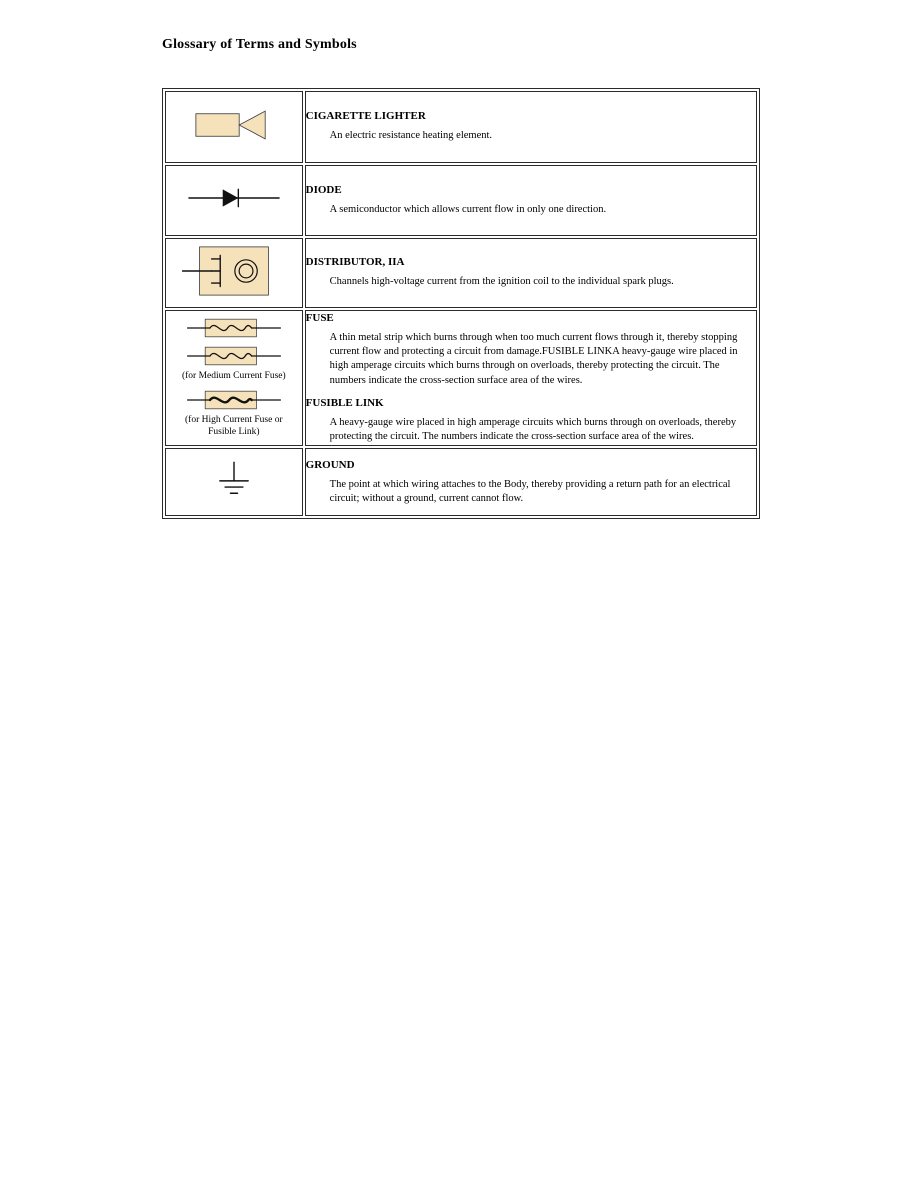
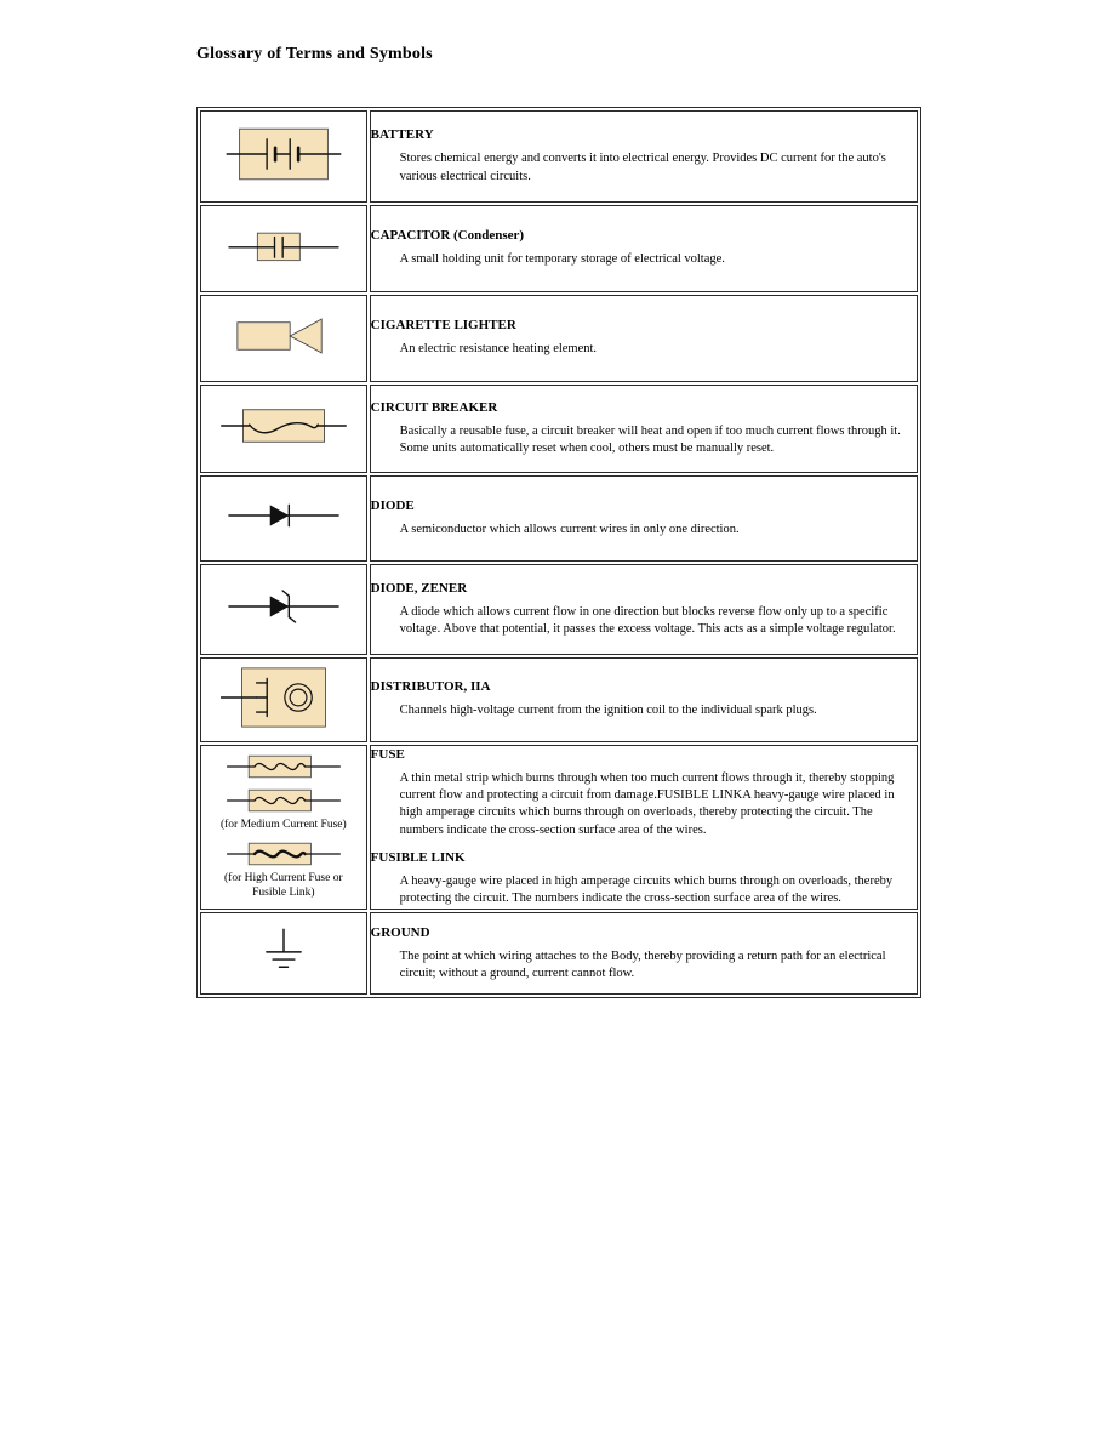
  Glossary of Terms and Symbols
+ 	BATTERY Stores chemical energy and converts it into electrical energy. Provides DC current for the auto's various electrical circuits.
+ 	CAPACITOR (Condenser) A small holding unit for temporary storage of electrical voltage.
  	CIGARETTE LIGHTER An electric resistance heating element.
+ 	CIRCUIT BREAKER Basically a reusable fuse, a circuit breaker will heat and open if too much current flows through it. Some units automatically reset when cool, others must be manually reset.
- 	DIODE A semiconductor which allows current flow in only one direction.
+ 	DIODE A semiconductor which allows current wires in only one direction.
+ 	DIODE, ZENER A diode which allows current flow in one direction but blocks reverse flow only up to a specific voltage. Above that potential, it passes the excess voltage. This acts as a simple voltage regulator.
  	DISTRIBUTOR, IIA Channels high-voltage current from the ignition coil to the individual spark plugs.
  (for Medium Current Fuse) (for High Current Fuse or Fusible Link)	FUSE A thin metal strip which burns through when too much current flows through it, thereby stopping current flow and protecting a circuit from damage.FUSIBLE LINKA heavy-gauge wire placed in high amperage circuits which burns through on overloads, thereby protecting the circuit. The numbers indicate the cross-section surface area of the wires. FUSIBLE LINK A heavy-gauge wire placed in high amperage circuits which burns through on overloads, thereby protecting the circuit. The numbers indicate the cross-section surface area of the wires.
  	GROUND The point at which wiring attaches to the Body, thereby providing a return path for an electrical circuit; without a ground, current cannot flow.
